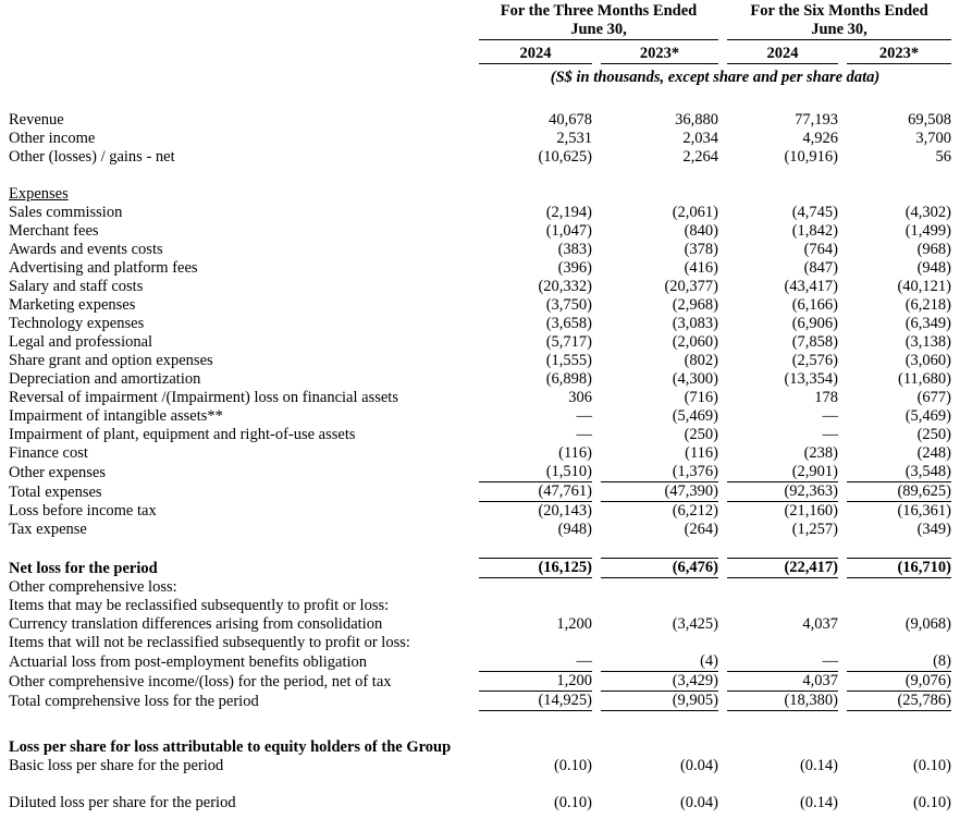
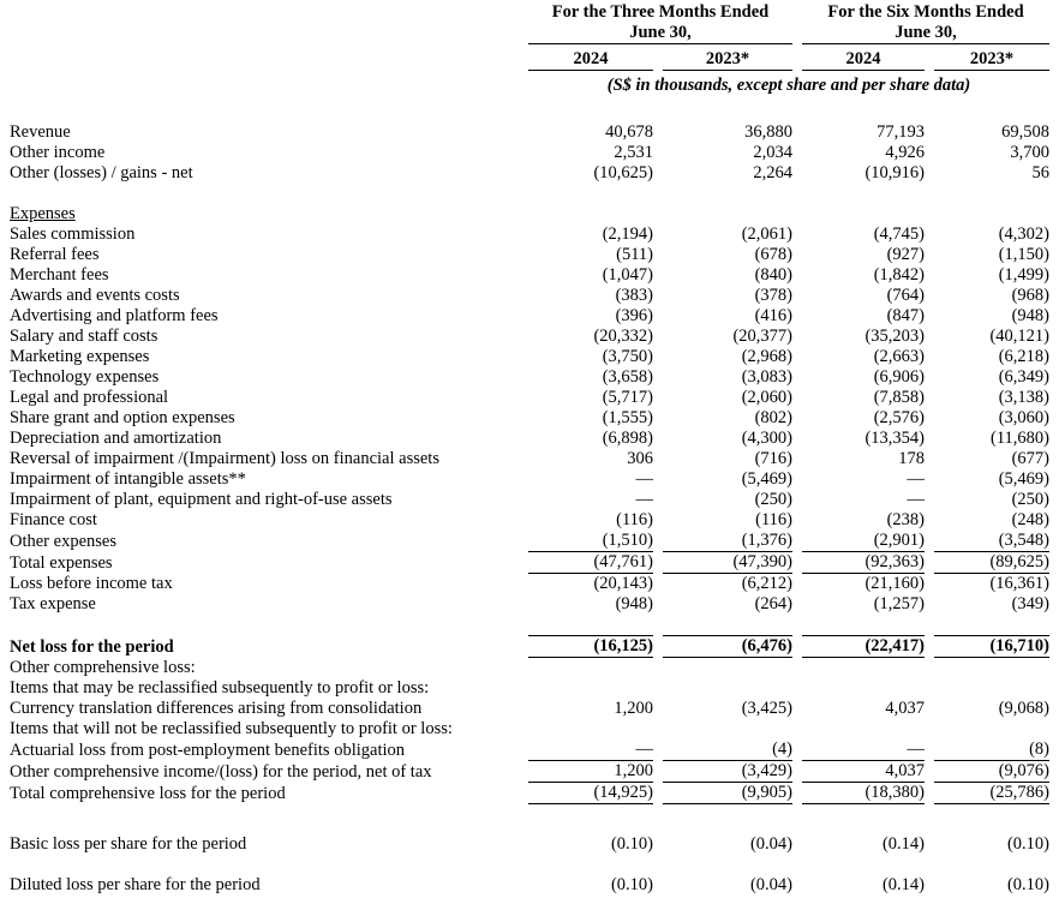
  	For the Three Months Ended June 30,	For the Six Months Ended June 30,
  	2024	2023*	2024	2023*
  	(S$ in thousands, except share and per share data)
  Revenue	40,678	36,880	77,193	69,508
  Other income	2,531	2,034	4,926	3,700
  Other (losses) / gains - net	(10,625)	2,264	(10,916)	56
  Expenses
  Sales commission	(2,194)	(2,061)	(4,745)	(4,302)
+ Referral fees	(511)	(678)	(927)	(1,150)
  Merchant fees	(1,047)	(840)	(1,842)	(1,499)
  Awards and events costs	(383)	(378)	(764)	(968)
  Advertising and platform fees	(396)	(416)	(847)	(948)
- Salary and staff costs	(20,332)	(20,377)	(43,417)	(40,121)
+ Salary and staff costs	(20,332)	(20,377)	(35,203)	(40,121)
- Marketing expenses	(3,750)	(2,968)	(6,166)	(6,218)
+ Marketing expenses	(3,750)	(2,968)	(2,663)	(6,218)
  Technology expenses	(3,658)	(3,083)	(6,906)	(6,349)
  Legal and professional	(5,717)	(2,060)	(7,858)	(3,138)
  Share grant and option expenses	(1,555)	(802)	(2,576)	(3,060)
  Depreciation and amortization	(6,898)	(4,300)	(13,354)	(11,680)
  Reversal of impairment /(Impairment) loss on financial assets	306	(716)	178	(677)
  Impairment of intangible assets**	—	(5,469)	—	(5,469)
  Impairment of plant, equipment and right-of-use assets	—	(250)	—	(250)
  Finance cost	(116)	(116)	(238)	(248)
  Other expenses	(1,510)	(1,376)	(2,901)	(3,548)
  Total expenses	(47,761)	(47,390)	(92,363)	(89,625)
  Loss before income tax	(20,143)	(6,212)	(21,160)	(16,361)
  Tax expense	(948)	(264)	(1,257)	(349)
  Net loss for the period	(16,125)	(6,476)	(22,417)	(16,710)
  Other comprehensive loss:
  Items that may be reclassified subsequently to profit or loss:
  Currency translation differences arising from consolidation	1,200	(3,425)	4,037	(9,068)
  Items that will not be reclassified subsequently to profit or loss:
  Actuarial loss from post-employment benefits obligation	—	(4)	—	(8)
  Other comprehensive income/(loss) for the period, net of tax	1,200	(3,429)	4,037	(9,076)
  Total comprehensive loss for the period	(14,925)	(9,905)	(18,380)	(25,786)
- Loss per share for loss attributable to equity holders of the Group
  Basic loss per share for the period	(0.10)	(0.04)	(0.14)	(0.10)
  Diluted loss per share for the period	(0.10)	(0.04)	(0.14)	(0.10)
